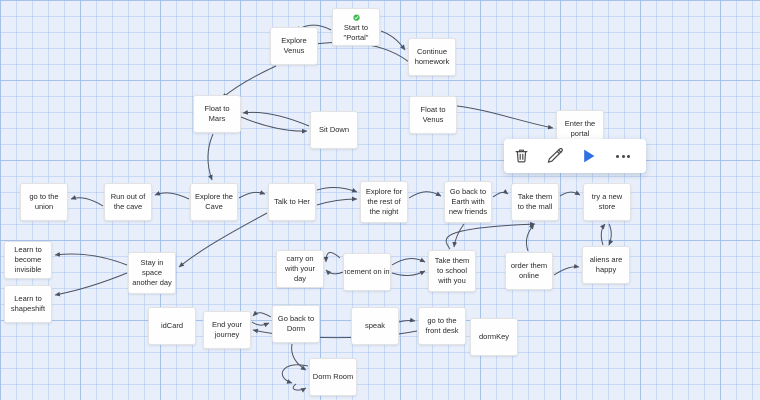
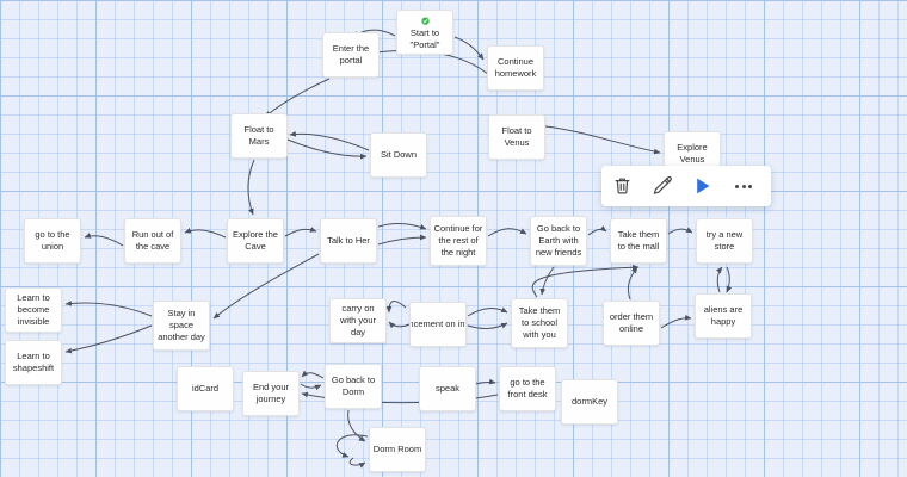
  Start to "Portal"
- Explore Venus
+ Enter the portal
  Continue homework
  Float to Mars
  Sit Down
  Float to Venus
- Enter the portal
+ Explore Venus
  go to the union
  Run out of the cave
  Explore the Cave
  Talk to Her
- Explore for the rest of the night
+ Continue for the rest of the night
  Go back to Earth with new friends
  Take them to the mall
  try a new store
  Learn to become invisible
  Learn to shapeshift
  Stay in space another day
  carry on with your day
  Take them to school with you
  order them online
  aliens are happy
  idCard
  End your journey
  Go back to Dorm
  speak
  go to the front desk
  dormKey
  Dorm Room
